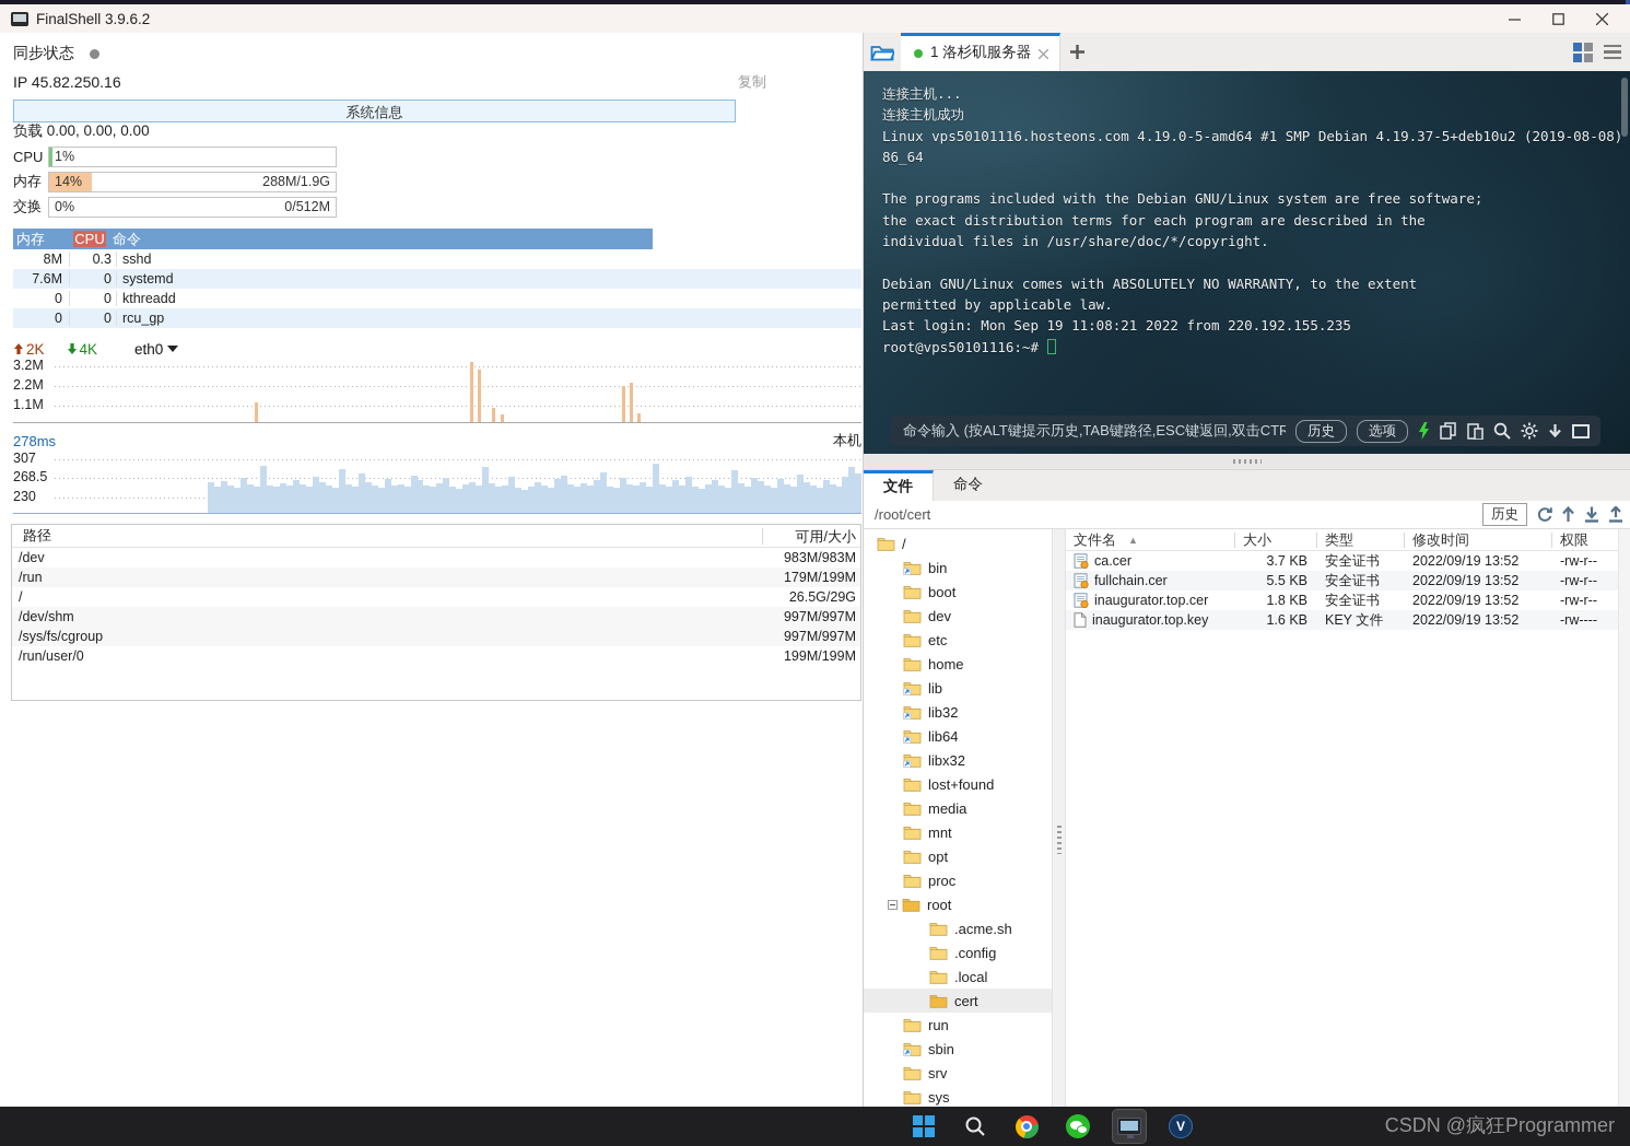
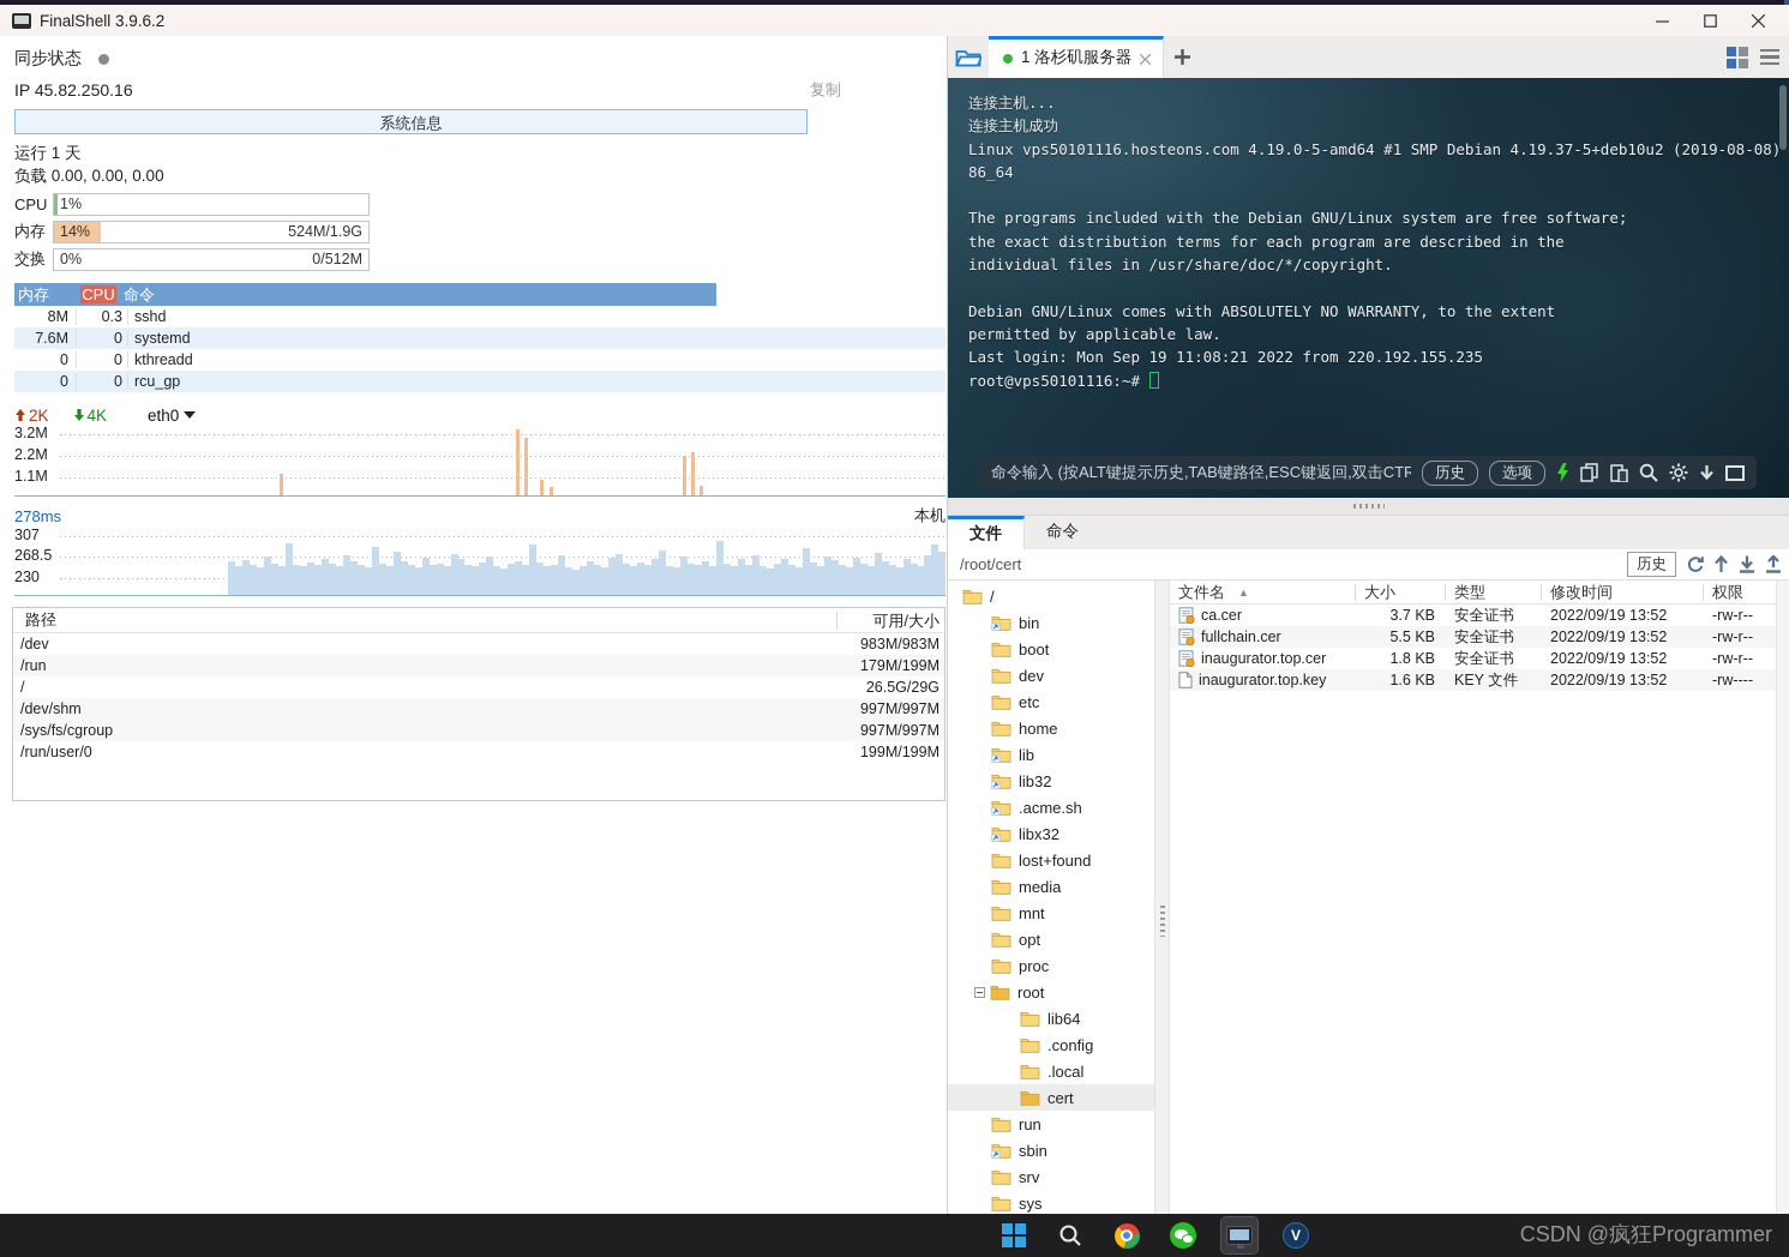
  FinalShell 3.9.6.2
  同步状态
  IP 45.82.250.16
  复制
  系统信息
+ 运行 1 天
  负载 0.00, 0.00, 0.00
  CPU
  1%
  内存
  14%
- 288M/1.9G
+ 524M/1.9G
  交换
  0%
  0/512M
  内存
  CPU
  命令
  8M
  0.3
  sshd
  7.6M
  0
  systemd
  0
  0
  kthreadd
  0
  0
  rcu_gp
  2K
  4K
  eth0
  3.2M
  2.2M
  1.1M
  278ms
  本机
  307
  268.5
  230
  路径
  可用/大小
  /dev
  983M/983M
  /run
  179M/199M
  /
  26.5G/29G
  /dev/shm
  997M/997M
  /sys/fs/cgroup
  997M/997M
  /run/user/0
  199M/199M
  1 洛杉矶服务器
  连接主机...
  连接主机成功
  Linux vps50101116.hosteons.com 4.19.0-5-amd64 #1 SMP Debian 4.19.37-5+deb10u2 (2019-08-08)
  86_64
  The programs included with the Debian GNU/Linux system are free software;
  the exact distribution terms for each program are described in the
  individual files in /usr/share/doc/*/copyright.
  Debian GNU/Linux comes with ABSOLUTELY NO WARRANTY, to the extent
  permitted by applicable law.
  Last login: Mon Sep 19 11:08:21 2022 from 220.192.155.235
  root@vps50101116:~#
  命令输入 (按ALT键提示历史,TAB键路径,ESC键返回,双击CTR
  历史
  选项
  文件
  命令
  /root/cert
  历史
  /
  bin
  boot
  dev
  etc
  home
  lib
  lib32
- lib64
+ .acme.sh
  libx32
  lost+found
  media
  mnt
  opt
  proc
  root
- .acme.sh
+ lib64
  .config
  .local
  cert
  run
  sbin
  srv
  sys
  文件名
  ▲
  大小
  类型
  修改时间
  权限
  ca.cer
  3.7 KB
  安全证书
  2022/09/19 13:52
  -rw-r--
  fullchain.cer
  5.5 KB
  安全证书
  2022/09/19 13:52
  -rw-r--
  inaugurator.top.cer
  1.8 KB
  安全证书
  2022/09/19 13:52
  -rw-r--
  inaugurator.top.key
  1.6 KB
  KEY 文件
  2022/09/19 13:52
  -rw----
  V
  CSDN @疯狂Programmer
